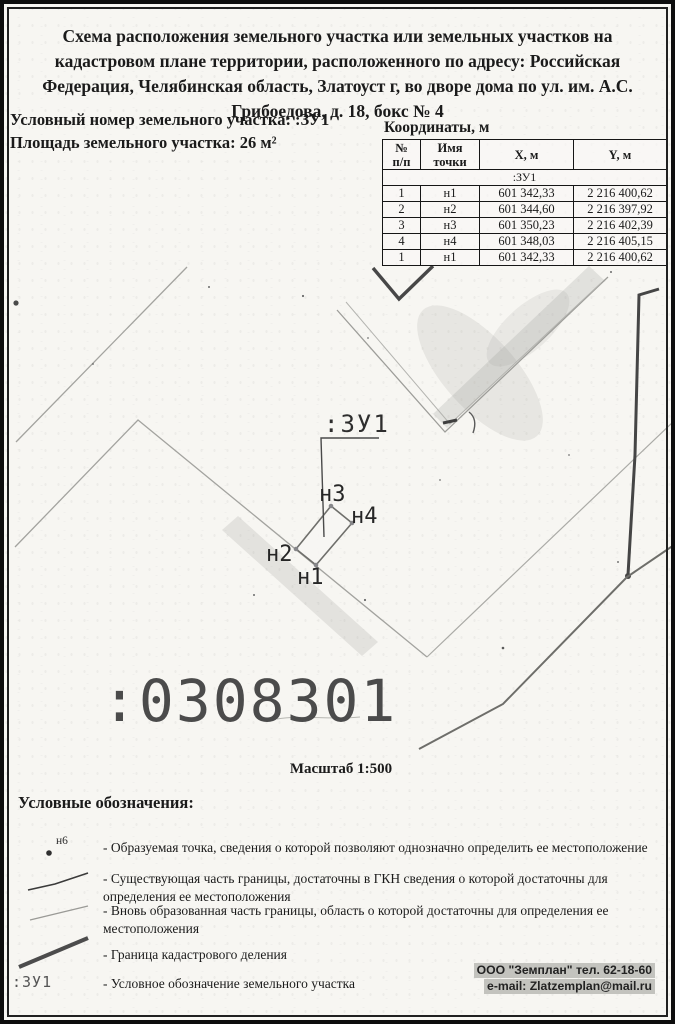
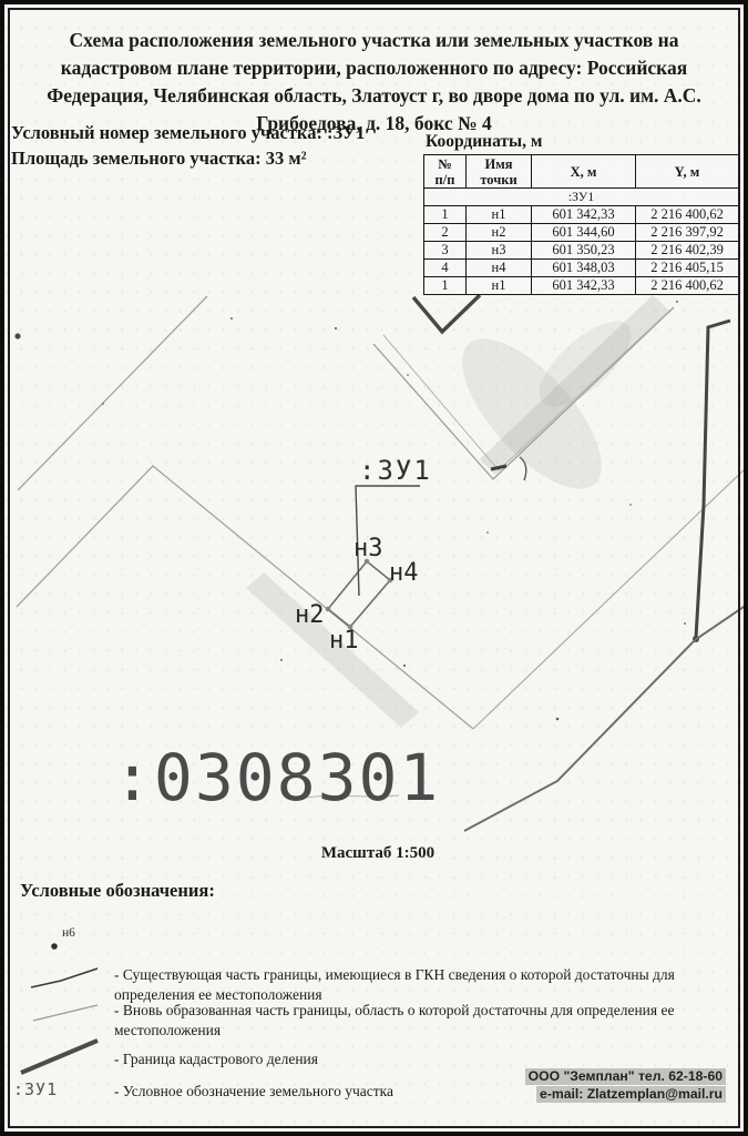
  Схема расположения земельного участка или земельных участков на кадастровом плане территории, расположенного по адресу: Российская Федерация, Челябинская область, Златоуст г, во дворе дома по ул. им. А.С. Грибоедова, д. 18, бокс № 4
  Условный номер земельного участка: :ЗУ1
- Площадь земельного участка: 26 м²
+ Площадь земельного участка: 33 м²
  Координаты, м
  № п/п	Имя точки	X, м	Y, м
  :ЗУ1
  1	н1	601 342,33	2 216 400,62
  2	н2	601 344,60	2 216 397,92
  3	н3	601 350,23	2 216 402,39
  4	н4	601 348,03	2 216 405,15
  1	н1	601 342,33	2 216 400,62
  :ЗУ1
  н3
  н4
  н2
  н1
  :0308301
  Масштаб 1:500
  Условные обозначения:
  н6
- - Образуемая точка, сведения о которой позволяют однозначно определить ее местоположение
- - Существующая часть границы, достаточны в ГКН сведения о которой достаточны для определения ее местоположения
+ - Существующая часть границы, имеющиеся в ГКН сведения о которой достаточны для определения ее местоположения
  - Вновь образованная часть границы, область о которой достаточны для определения ее местоположения
  - Граница кадастрового деления
  :ЗУ1
  - Условное обозначение земельного участка
  ООО "Земплан" тел. 62-18-60
  e-mail: Zlatzemplan@mail.ru
